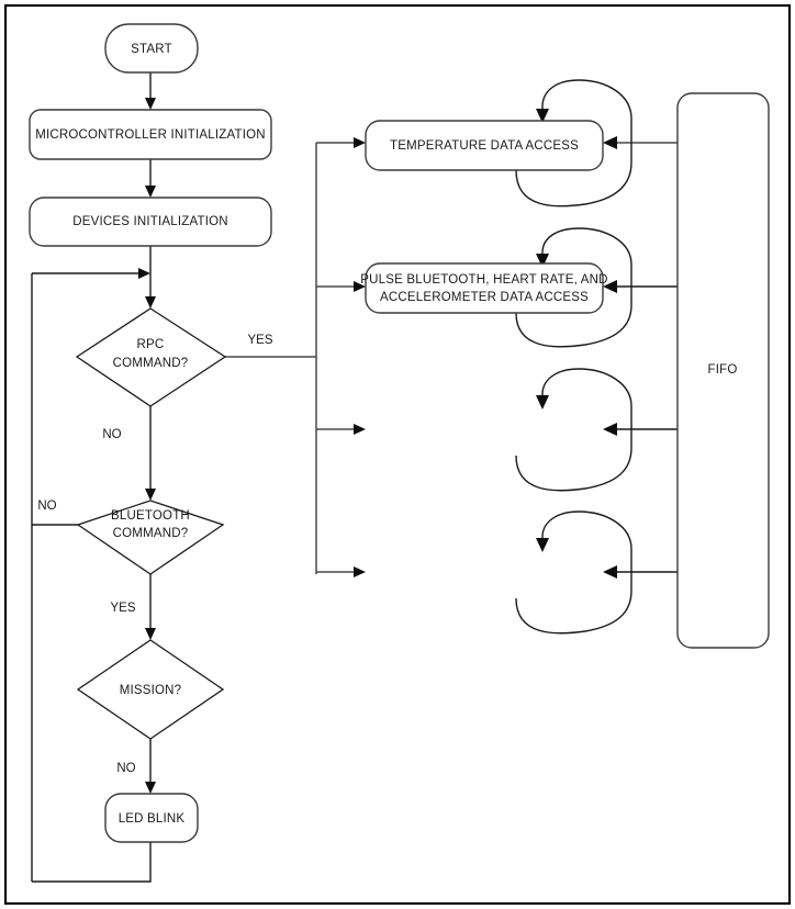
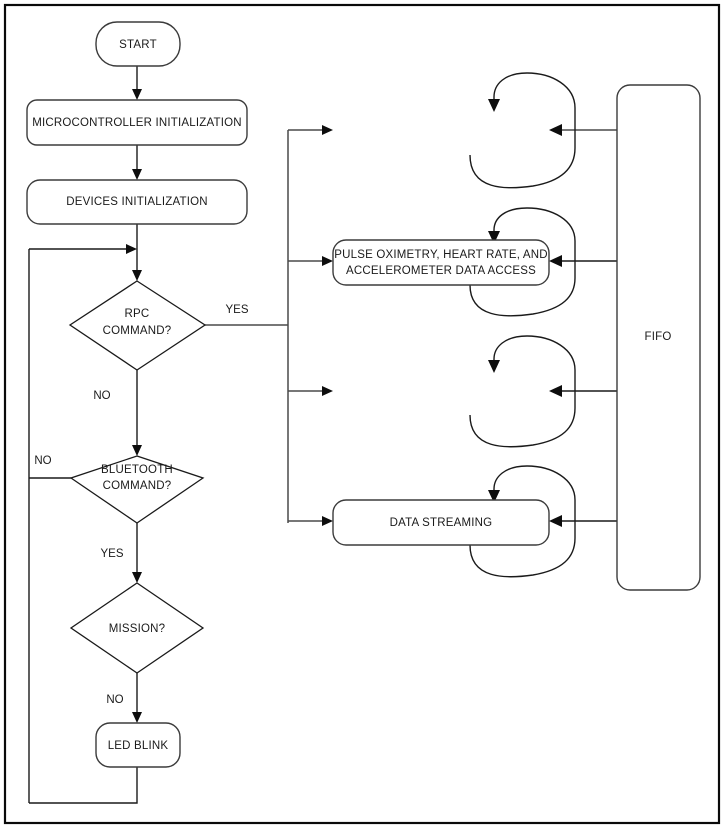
  START
  MICROCONTROLLER INITIALIZATION
  DEVICES INITIALIZATION
  RPC
  COMMAND?
  BLUETOOTH
  COMMAND?
  MISSION?
  LED BLINK
- TEMPERATURE DATA ACCESS
- PULSE BLUETOOTH, HEART RATE, AND
+ PULSE OXIMETRY, HEART RATE, AND
  ACCELEROMETER DATA ACCESS
+ DATA STREAMING
  FIFO
  YES
  NO
  NO
  YES
  NO
